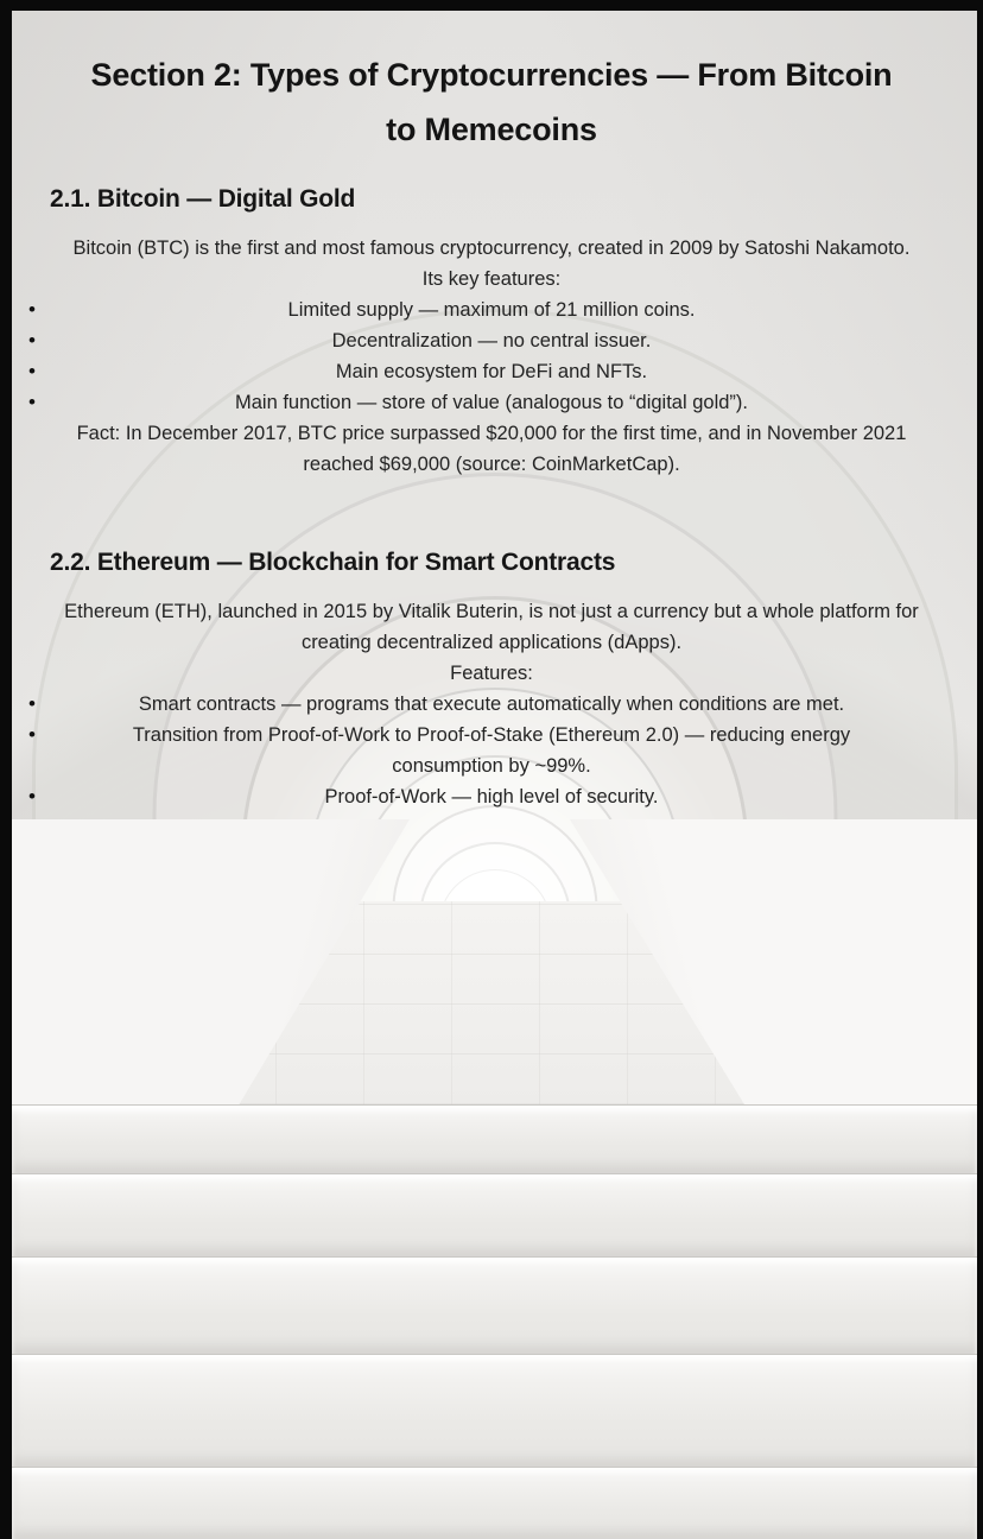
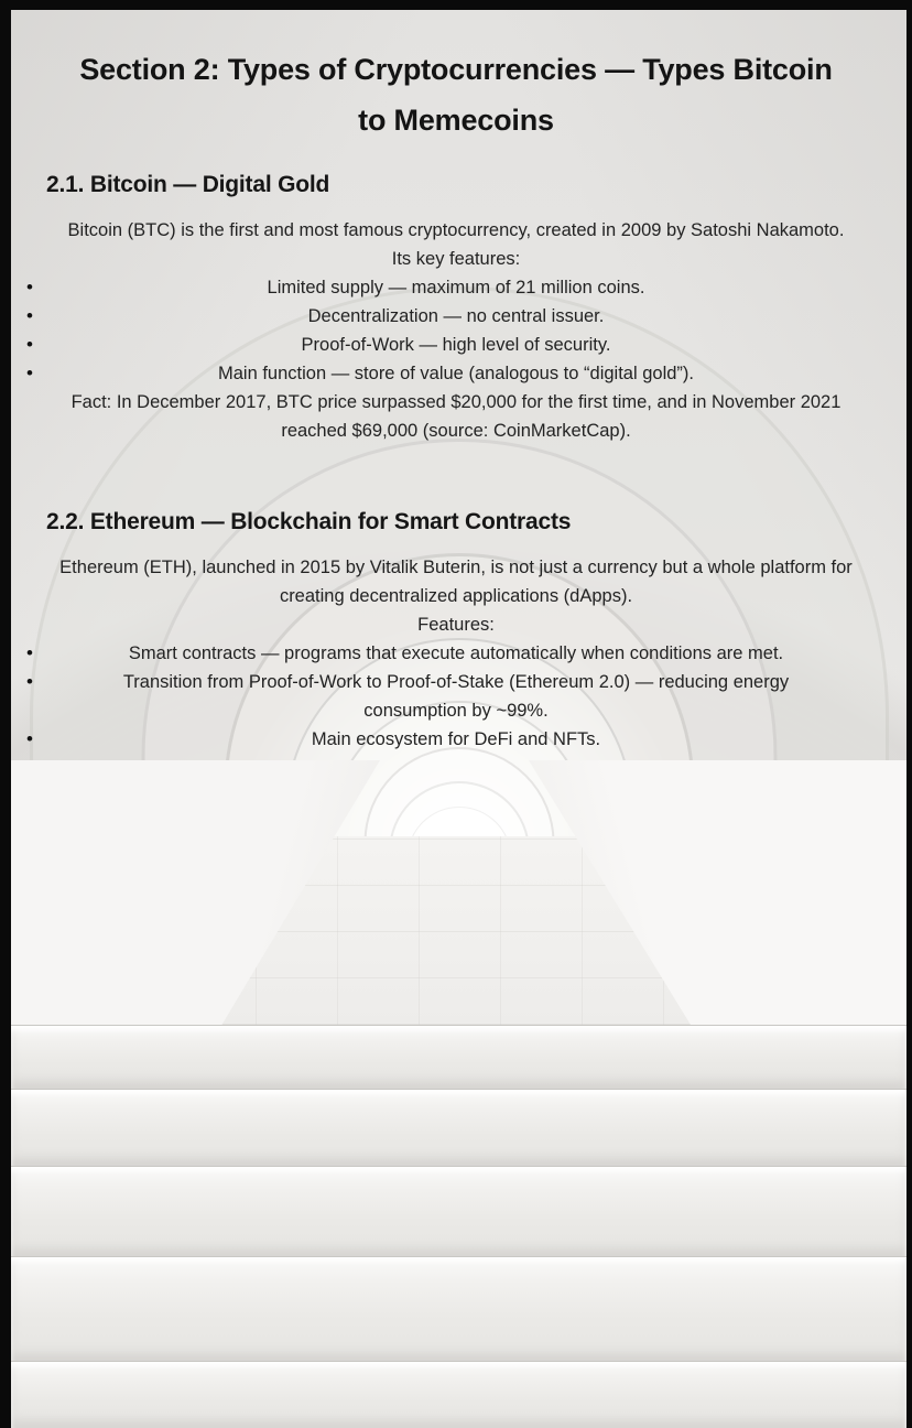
- Section 2: Types of Cryptocurrencies — From Bitcoin to Memecoins
+ Section 2: Types of Cryptocurrencies — Types Bitcoin to Memecoins
  2.1. Bitcoin — Digital Gold
  Bitcoin (BTC) is the first and most famous cryptocurrency, created in 2009 by Satoshi Nakamoto.
  Its key features:
  •
  Limited supply — maximum of 21 million coins.
  •
  Decentralization — no central issuer.
  •
- Main ecosystem for DeFi and NFTs.
+ Proof-of-Work — high level of security.
  •
  Main function — store of value (analogous to “digital gold”).
  Fact: In December 2017, BTC price surpassed $20,000 for the first time, and in November 2021 reached $69,000 (source: CoinMarketCap).
  2.2. Ethereum — Blockchain for Smart Contracts
  Ethereum (ETH), launched in 2015 by Vitalik Buterin, is not just a currency but a whole platform for creating decentralized applications (dApps).
  Features:
  •
  Smart contracts — programs that execute automatically when conditions are met.
  •
  Transition from Proof-of-Work to Proof-of-Stake (Ethereum 2.0) — reducing energy consumption by ~99%.
  •
- Proof-of-Work — high level of security.
+ Main ecosystem for DeFi and NFTs.
